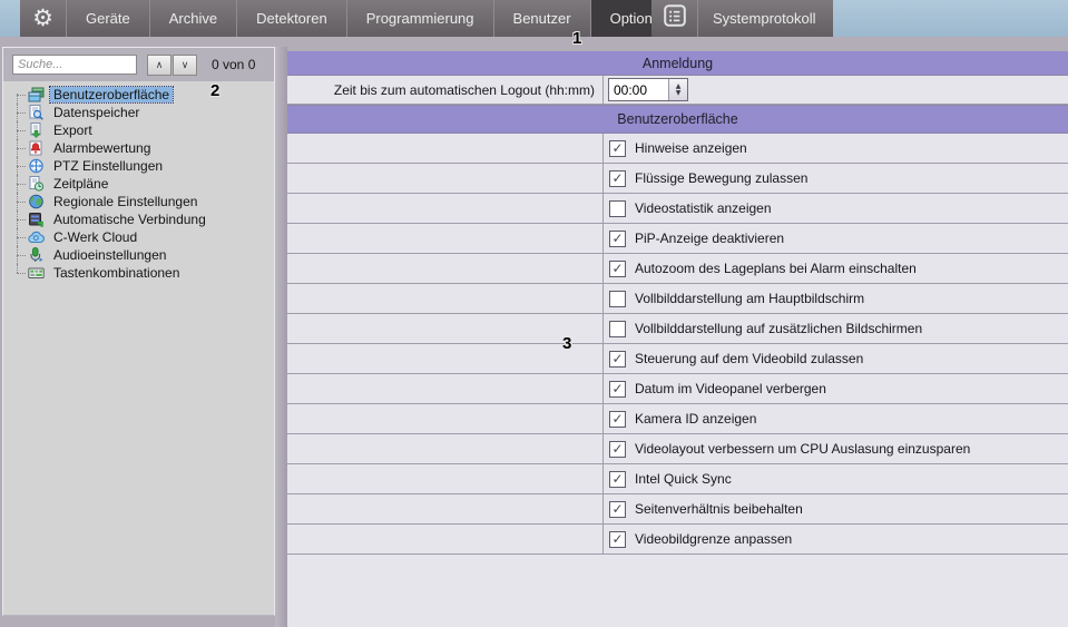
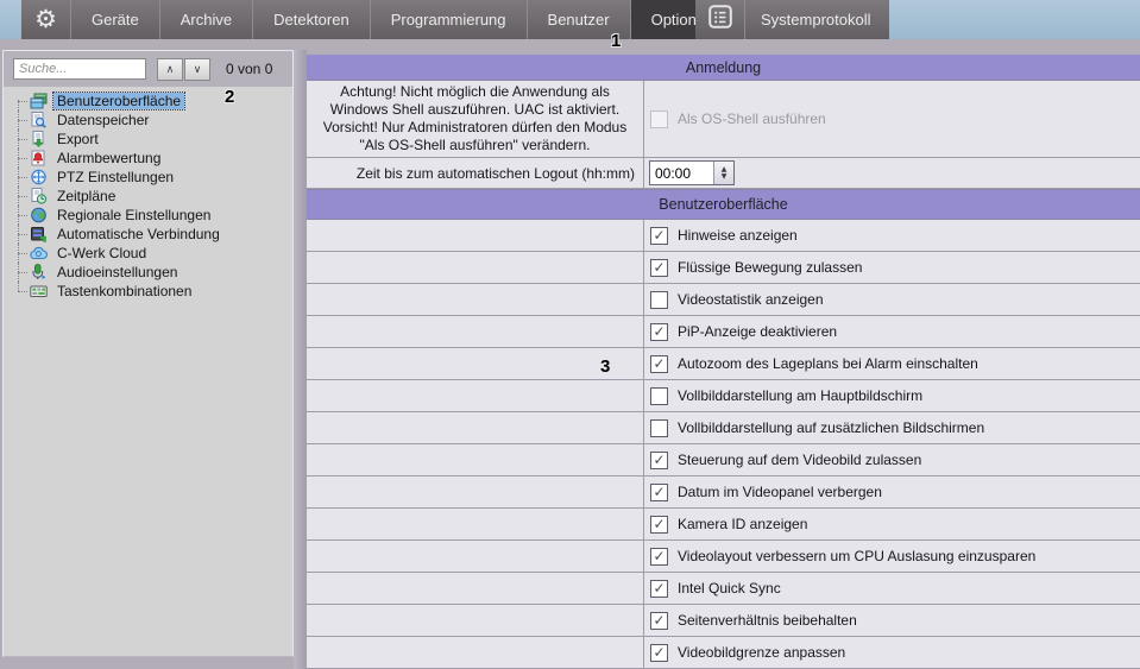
  ⚙
  Geräte
  Archive
  Detektoren
  Programmierung
  Benutzer
  Option
  Systemprotokoll
  Suche...
  ∧
  ∨
  0 von 0
  Benutzeroberfläche
  Datenspeicher
  Export
  Alarmbewertung
  PTZ Einstellungen
  Zeitpläne
  Regionale Einstellungen
  Automatische Verbindung
  C-Werk Cloud
  Audioeinstellungen
  Tastenkombinationen
  Anmeldung
+ Achtung! Nicht möglich die Anwendung als
+ Windows Shell auszuführen. UAC ist aktiviert.
+ Vorsicht! Nur Administratoren dürfen den Modus
+ "Als OS-Shell ausführen" verändern.
+ Als OS-Shell ausführen
  Zeit bis zum automatischen Logout (hh:mm)
  00:00
  Benutzeroberfläche
  ✓
  Hinweise anzeigen
  ✓
  Flüssige Bewegung zulassen
  Videostatistik anzeigen
  ✓
  PiP-Anzeige deaktivieren
  ✓
  Autozoom des Lageplans bei Alarm einschalten
  Vollbilddarstellung am Hauptbildschirm
  Vollbilddarstellung auf zusätzlichen Bildschirmen
  ✓
  Steuerung auf dem Videobild zulassen
  ✓
  Datum im Videopanel verbergen
  ✓
  Kamera ID anzeigen
  ✓
  Videolayout verbessern um CPU Auslasung einzusparen
  ✓
  Intel Quick Sync
  ✓
  Seitenverhältnis beibehalten
  ✓
  Videobildgrenze anpassen
  1
  2
  3
